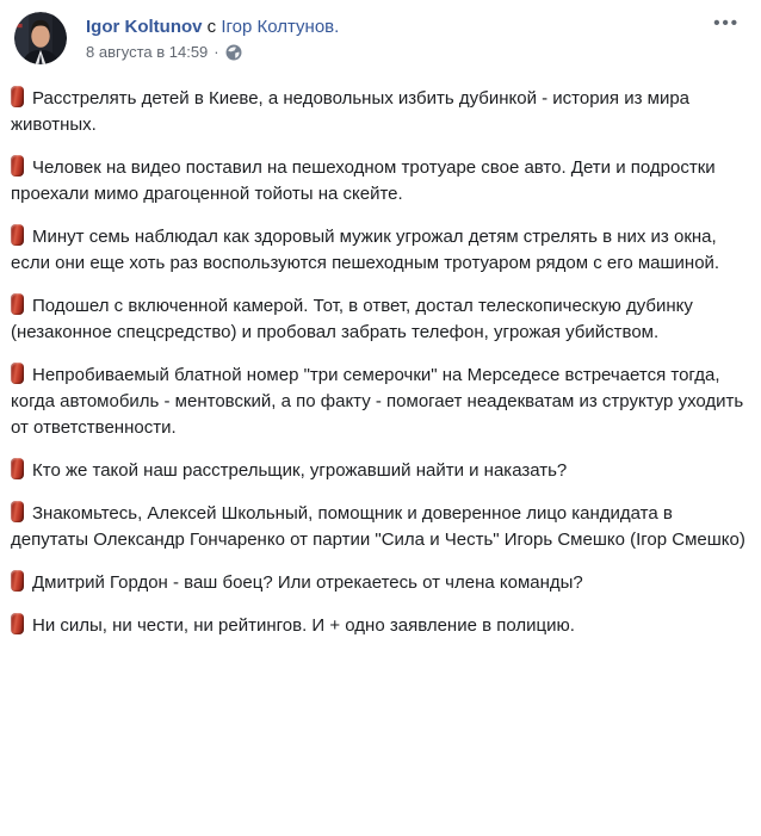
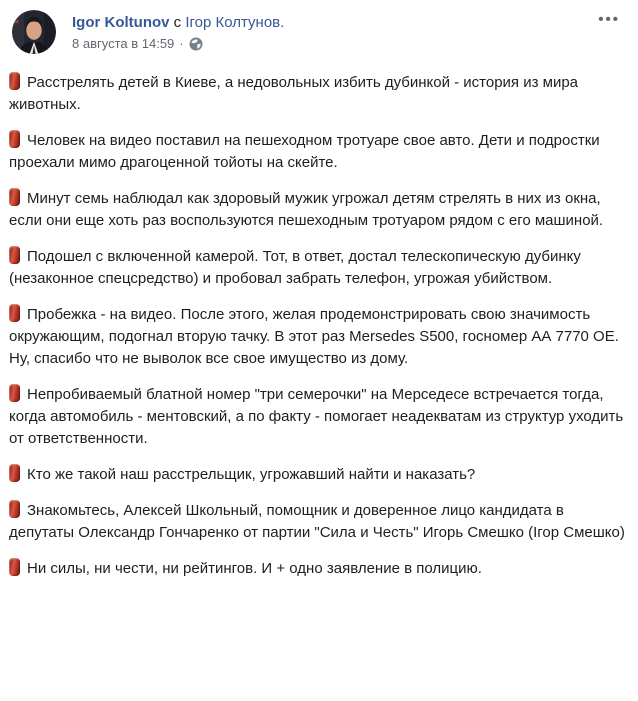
  Igor Koltunov с Ігор Колтунов.
  8 августа в 14:59
  ·
  •••
  Расстрелять детей в Киеве, а недовольных избить дубинкой - история из мира животных.
  Человек на видео поставил на пешеходном тротуаре свое авто. Дети и подростки проехали мимо драгоценной тойоты на скейте.
  Минут семь наблюдал как здоровый мужик угрожал детям стрелять в них из окна, если они еще хоть раз воспользуются пешеходным тротуаром рядом с его машиной.
  Подошел с включенной камерой. Тот, в ответ, достал телескопическую дубинку (незаконное спецсредство) и пробовал забрать телефон, угрожая убийством.
+ Пробежка - на видео. После этого, желая продемонстрировать свою значимость окружающим, подогнал вторую тачку. В этот раз Mersedes S500, госномер АА 7770 ОЕ. Ну, спасибо что не выволок все свое имущество из дому.
  Непробиваемый блатной номер "три семерочки" на Мерседесе встречается тогда, когда автомобиль - ментовский, а по факту - помогает неадекватам из структур уходить от ответственности.
  Кто же такой наш расстрельщик, угрожавший найти и наказать?
  Знакомьтесь, Алексей Школьный, помощник и доверенное лицо кандидата в депутаты Олександр Гончаренко от партии "Сила и Честь" Игорь Смешко (Ігор Смешко)
- Дмитрий Гордон - ваш боец? Или отрекаетесь от члена команды?
  Ни силы, ни чести, ни рейтингов. И + одно заявление в полицию.
